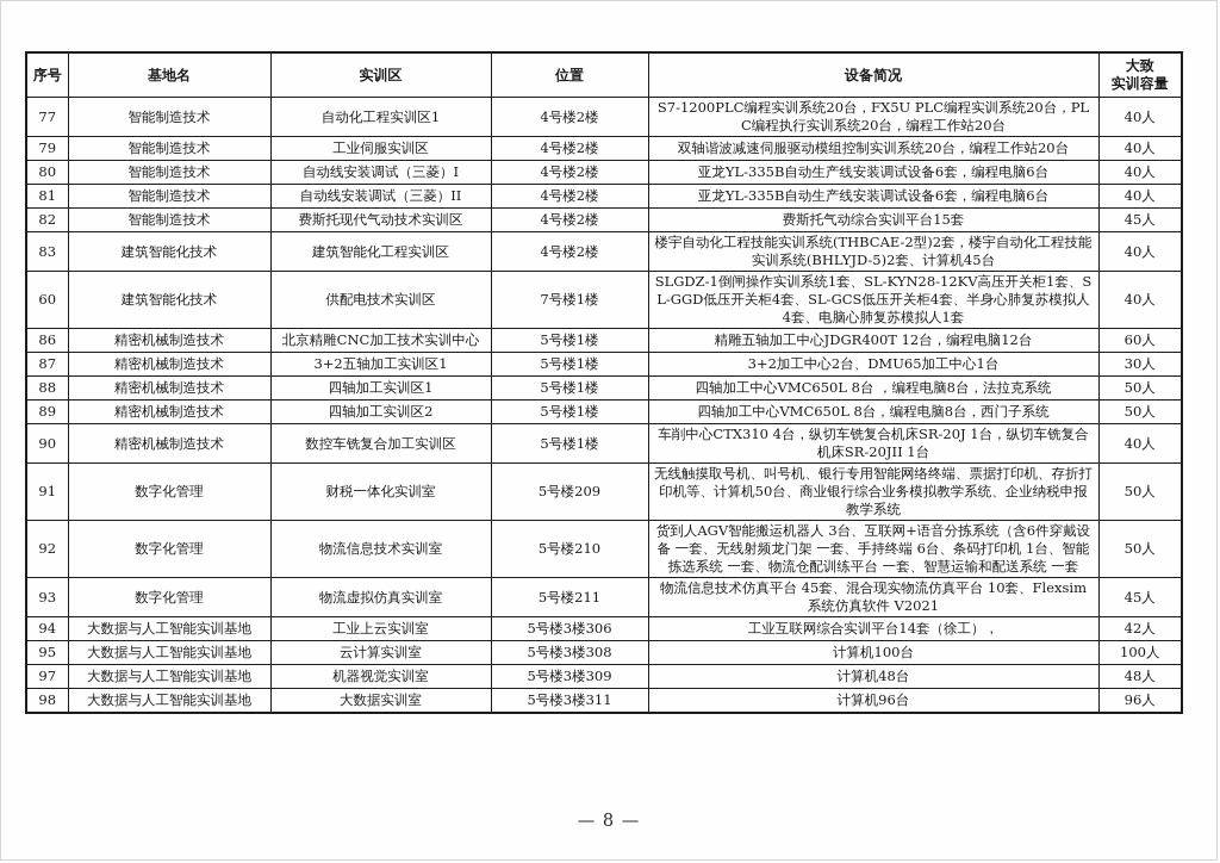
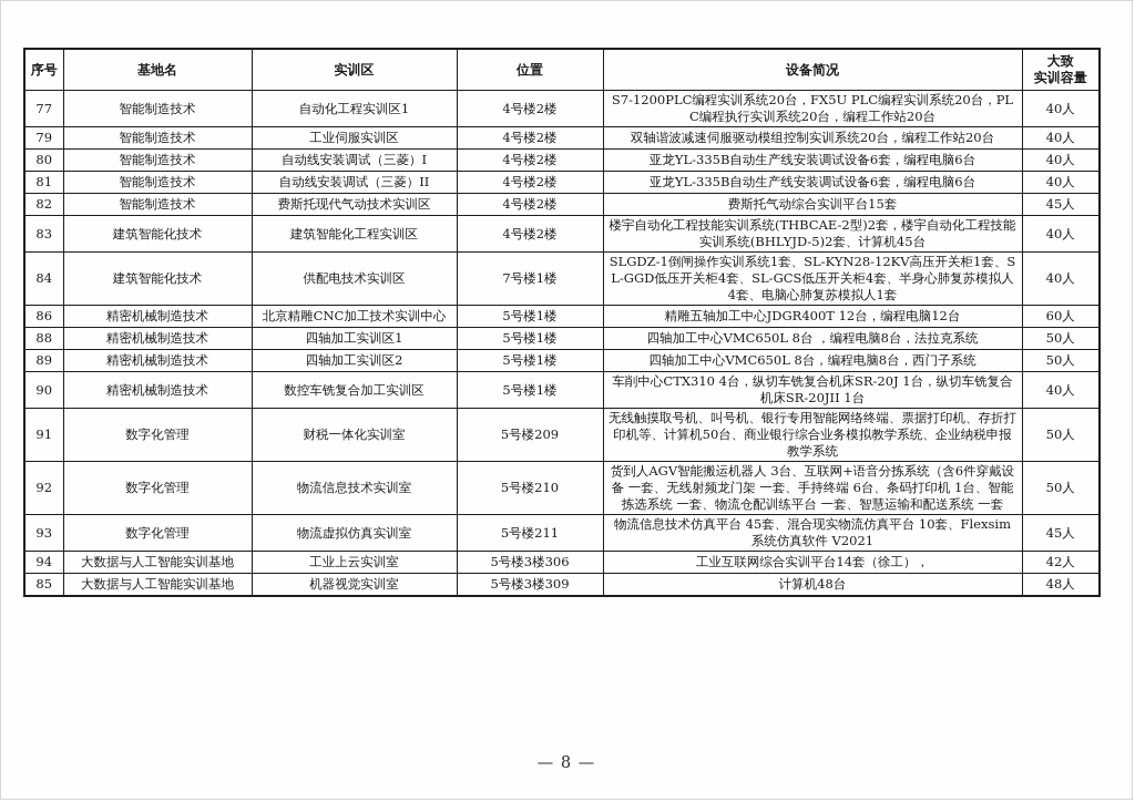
  序号	基地名	实训区	位置	设备简况	大致 实训容量
  77	智能制造技术	自动化工程实训区1	4号楼2楼	S7-1200PLC编程实训系统20台，FX5U PLC编程实训系统20台，PLC编程执行实训系统20台，编程工作站20台	40人
  79	智能制造技术	工业伺服实训区	4号楼2楼	双轴谐波减速伺服驱动模组控制实训系统20台，编程工作站20台	40人
  80	智能制造技术	自动线安装调试（三菱）I	4号楼2楼	亚龙YL-335B自动生产线安装调试设备6套，编程电脑6台	40人
  81	智能制造技术	自动线安装调试（三菱）II	4号楼2楼	亚龙YL-335B自动生产线安装调试设备6套，编程电脑6台	40人
  82	智能制造技术	费斯托现代气动技术实训区	4号楼2楼	费斯托气动综合实训平台15套	45人
  83	建筑智能化技术	建筑智能化工程实训区	4号楼2楼	楼宇自动化工程技能实训系统(THBCAE-2型)2套，楼宇自动化工程技能实训系统(BHLYJD-5)2套、计算机45台	40人
- 60	建筑智能化技术	供配电技术实训区	7号楼1楼	SLGDZ-1倒闸操作实训系统1套、SL-KYN28-12KV高压开关柜1套、SL-GGD低压开关柜4套、SL-GCS低压开关柜4套、半身心肺复苏模拟人4套、电脑心肺复苏模拟人1套	40人
+ 84	建筑智能化技术	供配电技术实训区	7号楼1楼	SLGDZ-1倒闸操作实训系统1套、SL-KYN28-12KV高压开关柜1套、SL-GGD低压开关柜4套、SL-GCS低压开关柜4套、半身心肺复苏模拟人4套、电脑心肺复苏模拟人1套	40人
  86	精密机械制造技术	北京精雕CNC加工技术实训中心	5号楼1楼	精雕五轴加工中心JDGR400T 12台，编程电脑12台	60人
- 87	精密机械制造技术	3+2五轴加工实训区1	5号楼1楼	3+2加工中心2台、DMU65加工中心1台	30人
  88	精密机械制造技术	四轴加工实训区1	5号楼1楼	四轴加工中心VMC650L 8台 ，编程电脑8台，法拉克系统	50人
  89	精密机械制造技术	四轴加工实训区2	5号楼1楼	四轴加工中心VMC650L 8台，编程电脑8台，西门子系统	50人
  90	精密机械制造技术	数控车铣复合加工实训区	5号楼1楼	车削中心CTX310 4台，纵切车铣复合机床SR-20J 1台，纵切车铣复合机床SR-20JII 1台	40人
  91	数字化管理	财税一体化实训室	5号楼209	无线触摸取号机、叫号机、银行专用智能网络终端、票据打印机、存折打印机等、计算机50台、商业银行综合业务模拟教学系统、企业纳税申报教学系统	50人
  92	数字化管理	物流信息技术实训室	5号楼210	货到人AGV智能搬运机器人 3台、互联网+语音分拣系统（含6件穿戴设备 一套、无线射频龙门架 一套、手持终端 6台、条码打印机 1台、智能拣选系统 一套、物流仓配训练平台 一套、智慧运输和配送系统 一套	50人
  93	数字化管理	物流虚拟仿真实训室	5号楼211	物流信息技术仿真平台 45套、混合现实物流仿真平台 10套、Flexsim系统仿真软件 V2021	45人
  94	大数据与人工智能实训基地	工业上云实训室	5号楼3楼306	工业互联网综合实训平台14套（徐工），	42人
- 95	大数据与人工智能实训基地	云计算实训室	5号楼3楼308	计算机100台	100人
- 97	大数据与人工智能实训基地	机器视觉实训室	5号楼3楼309	计算机48台	48人
+ 85	大数据与人工智能实训基地	机器视觉实训室	5号楼3楼309	计算机48台	48人
- 98	大数据与人工智能实训基地	大数据实训室	5号楼3楼311	计算机96台	96人
  — 8 —
